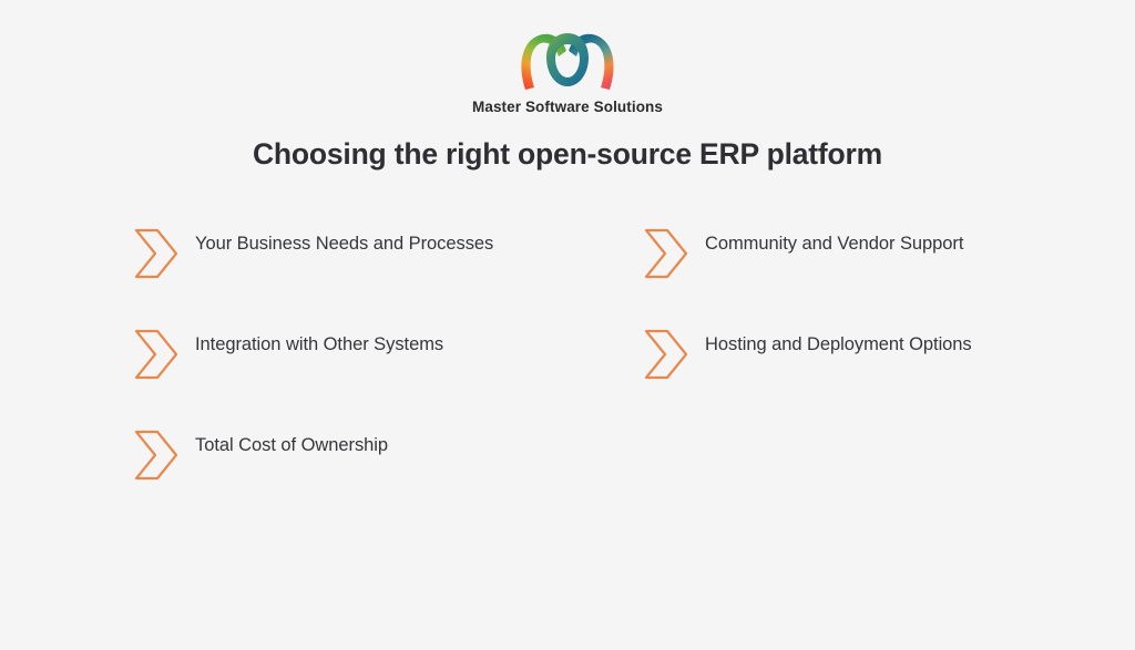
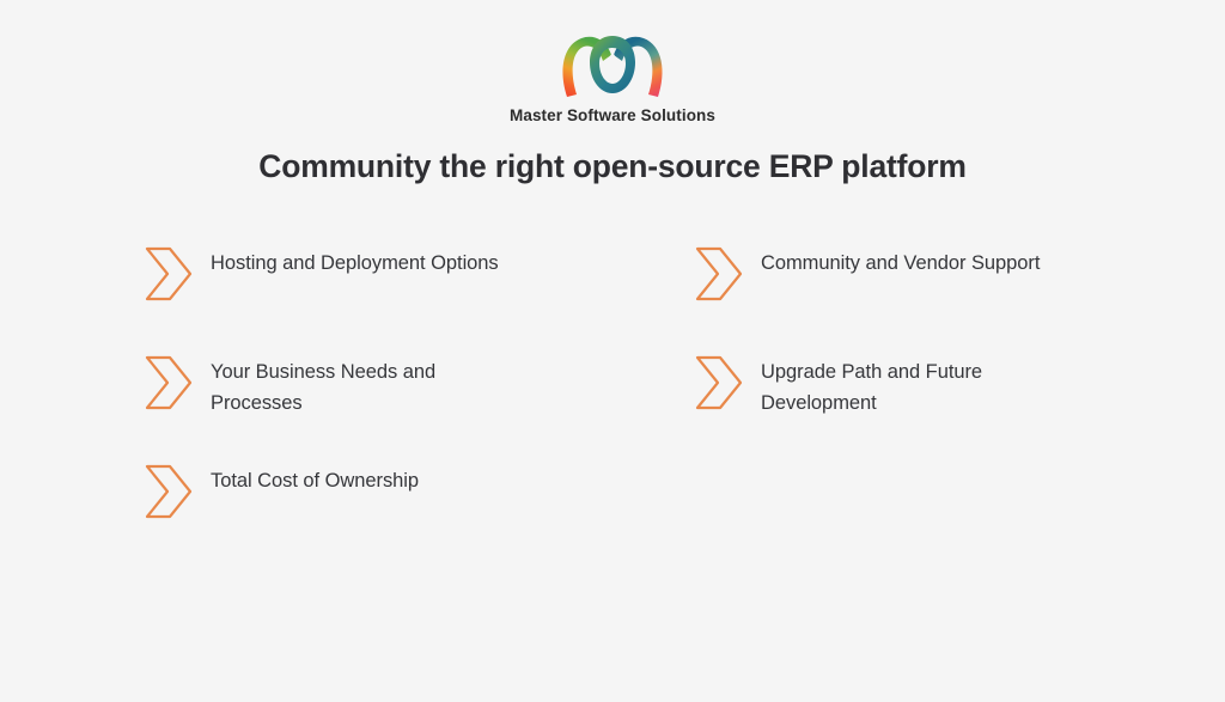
  Master Software Solutions
- Choosing the right open-source ERP platform
+ Community the right open-source ERP platform
- Your Business Needs and Processes
+ Hosting and Deployment Options
  Community and Vendor Support
- Integration with Other Systems
- Hosting and Deployment Options
+ Your Business Needs and Processes
+ Upgrade Path and Future Development
  Total Cost of Ownership
